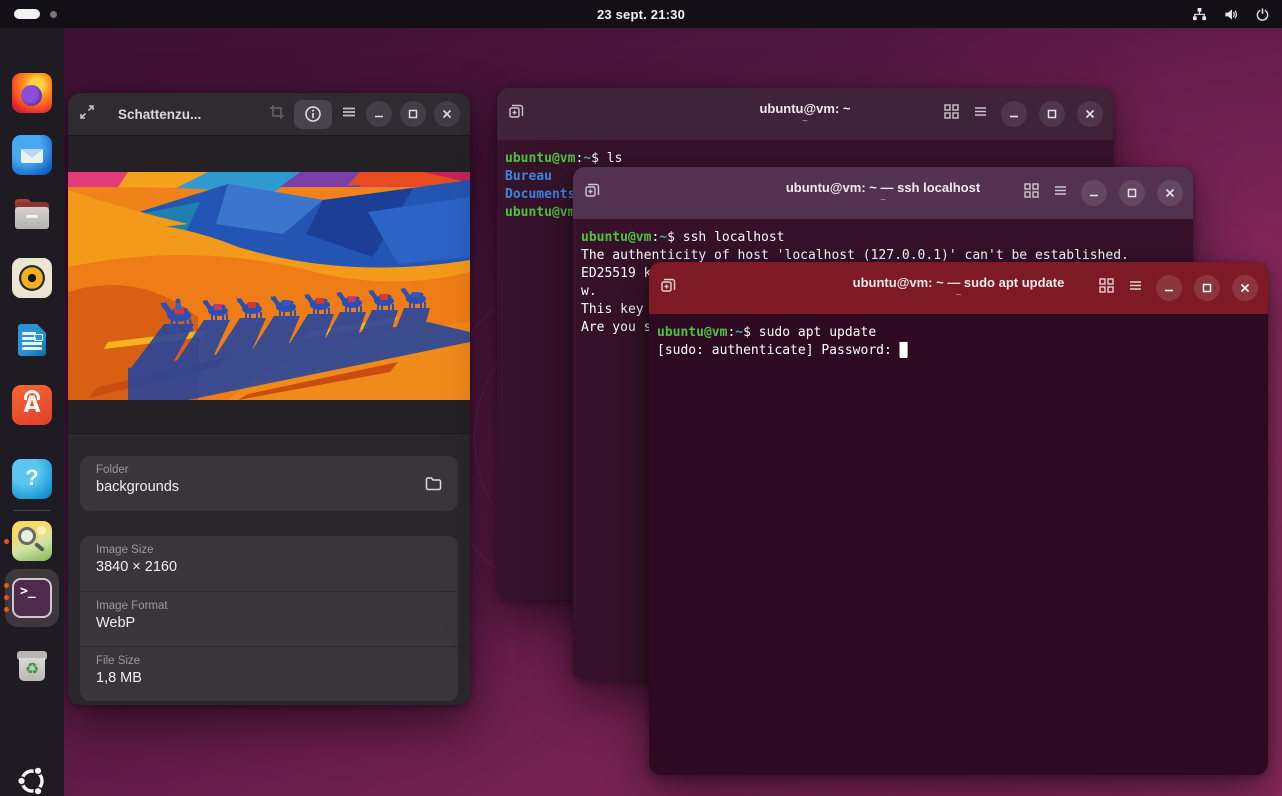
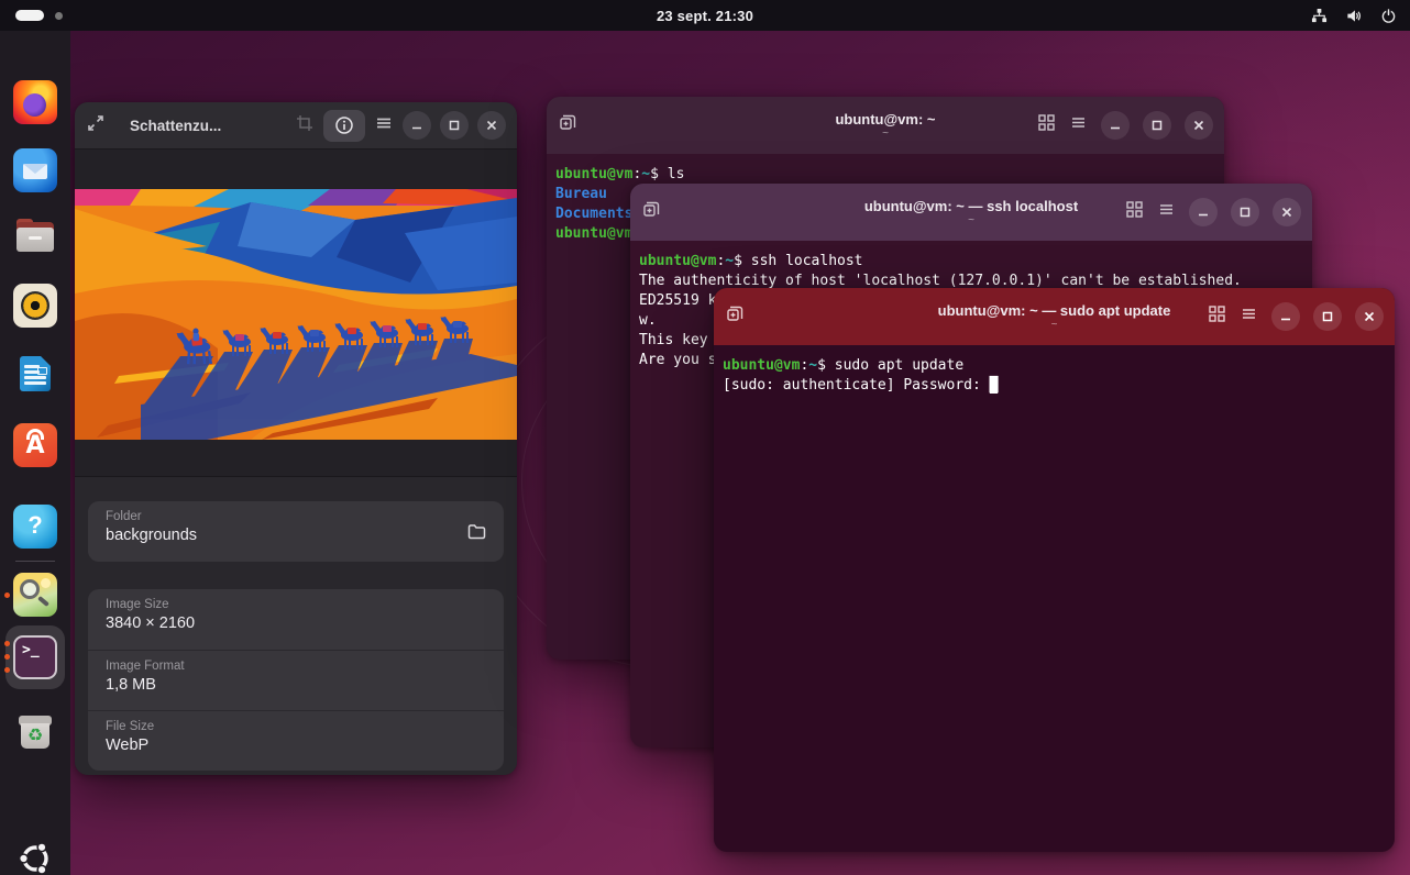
  23 sept. 21:30
  A
  ?
  >_
  ♻
  Schattenzu...
  Folder
  backgrounds
  Image Size
  3840 × 2160
  Image Format
- WebP
+ 1,8 MB
  File Size
- 1,8 MB
+ WebP
  ubuntu@vm: ~
  ~
  ubuntu@vm:~$ ls
  Bureau
  Documents
  ubuntu@vm
  ubuntu@vm: ~ — ssh localhost
  ~
  ubuntu@vm:~$ ssh localhost
  The authenticity of host 'localhost (127.0.0.1)' can't be established.
  ED25519 k
  w.
  This key
  Are you s
  ubuntu@vm: ~ — sudo apt update
  ~
  ubuntu@vm:~$ sudo apt update
  [sudo: authenticate] Password: █
